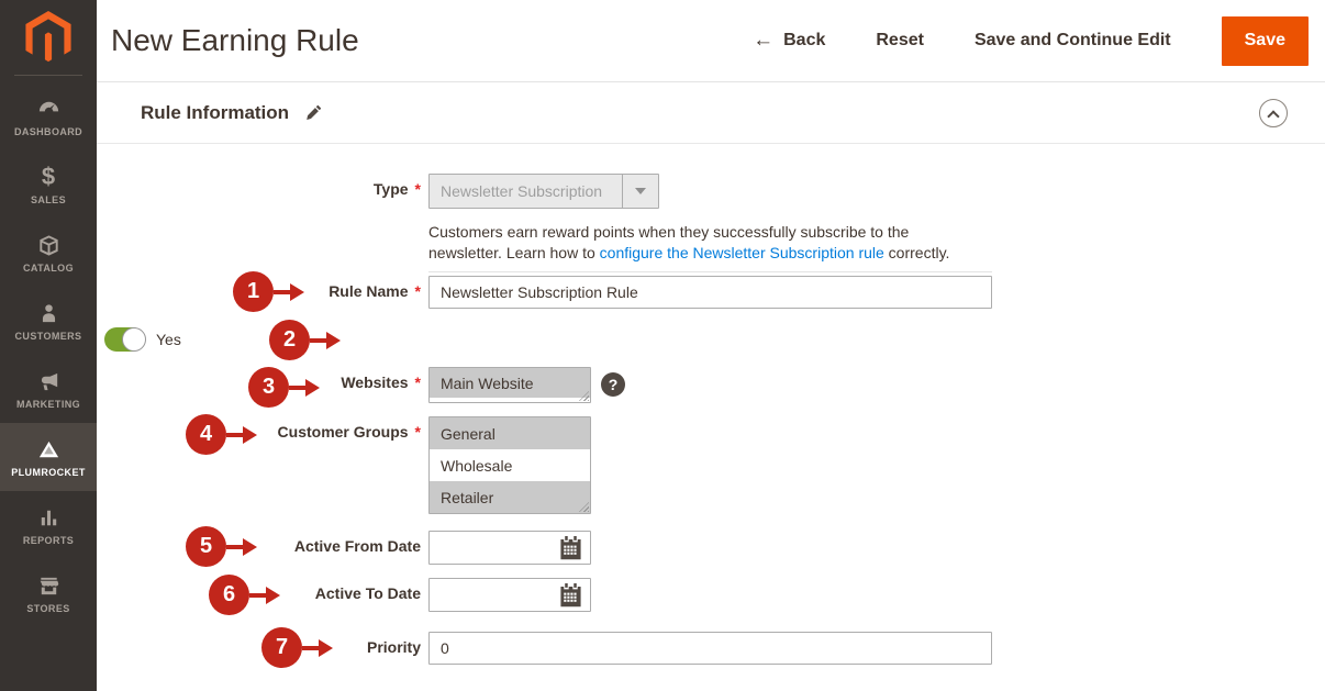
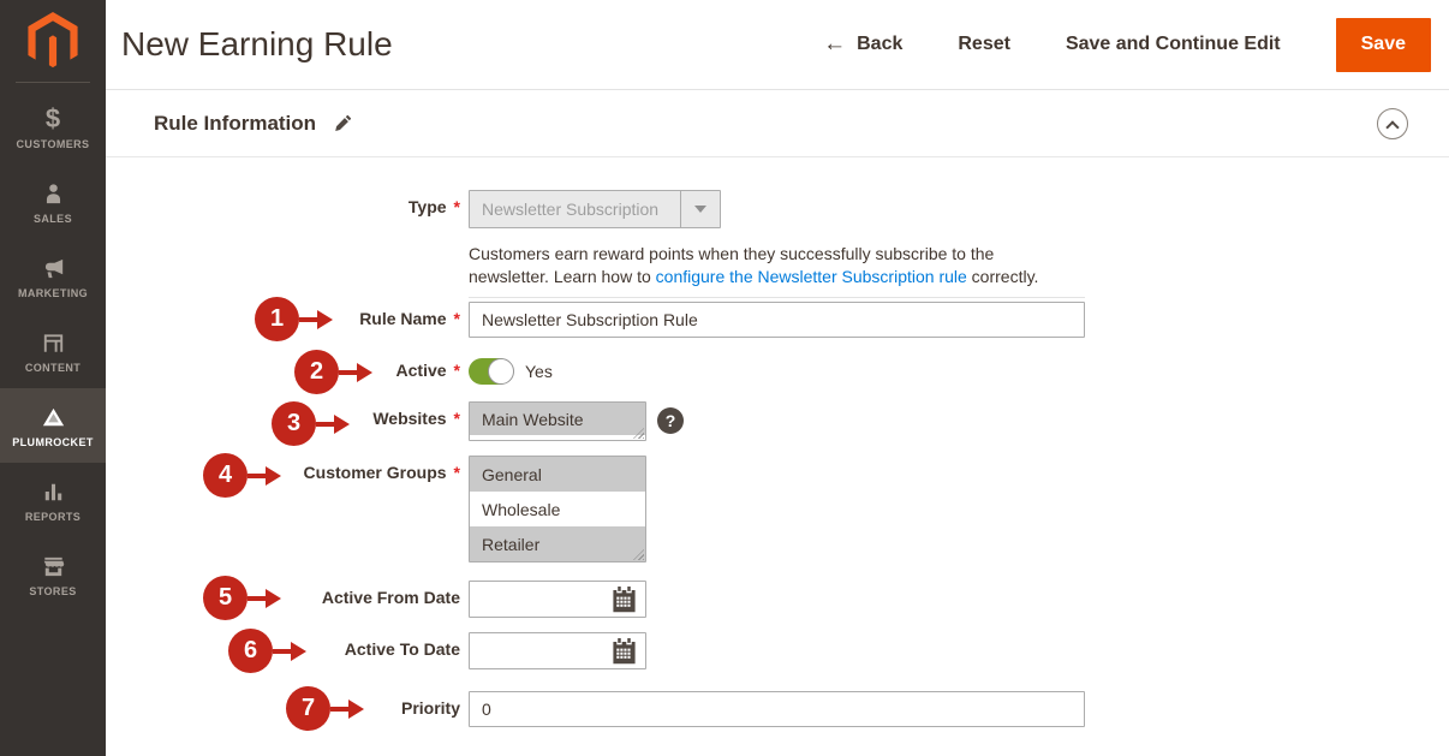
- DASHBOARD
  $
- SALES
+ CUSTOMERS
- CATALOG
- CUSTOMERS
+ SALES
  MARKETING
+ CONTENT
  PLUMROCKET
  REPORTS
  STORES
  New Earning Rule
  ←
  Back
  Reset
  Save and Continue Edit
  Save
  Rule Information
  Type *
  Newsletter Subscription
  Customers earn reward points when they successfully subscribe to the newsletter. Learn how to configure the Newsletter Subscription rule correctly.
  Rule Name *
  Newsletter Subscription Rule
+ Active *
  Yes
  Websites *
  Main Website
  ?
  Customer Groups *
  General
  Wholesale
  Retailer
  Active From Date
  Active To Date
  Priority
  0
  1
  2
  3
  4
  5
  6
  7
